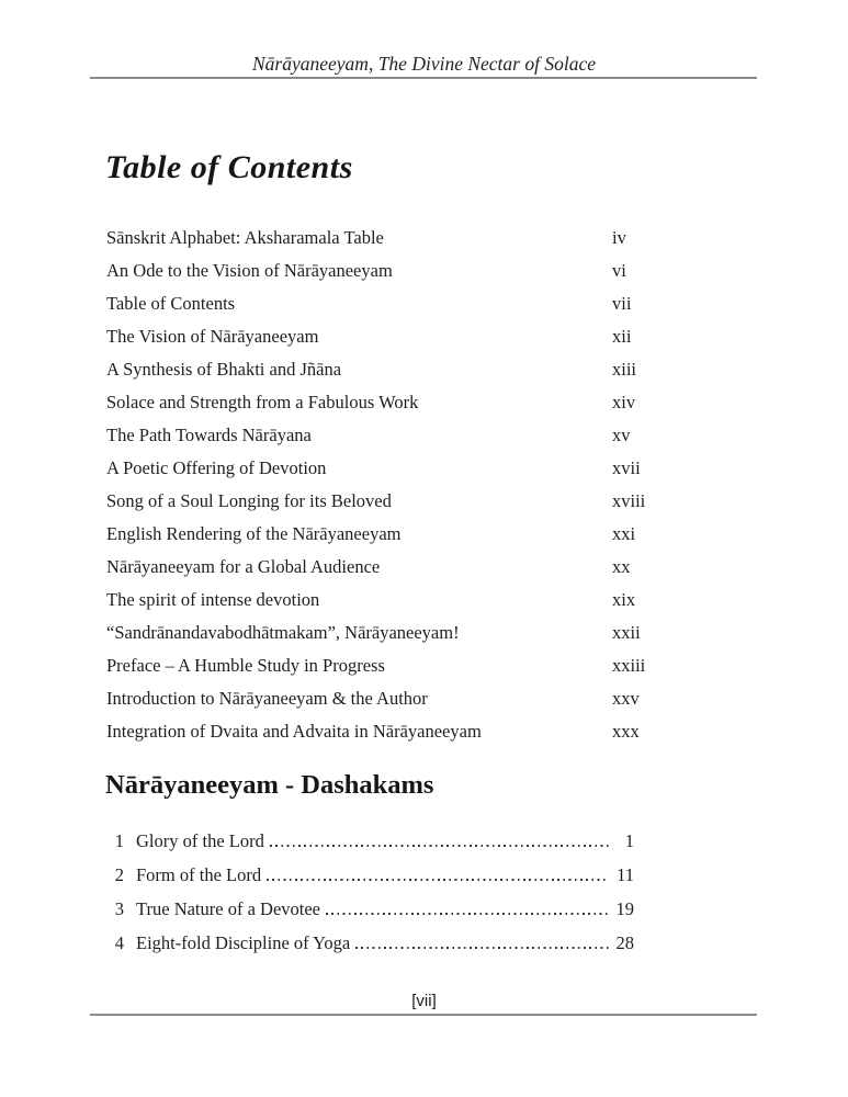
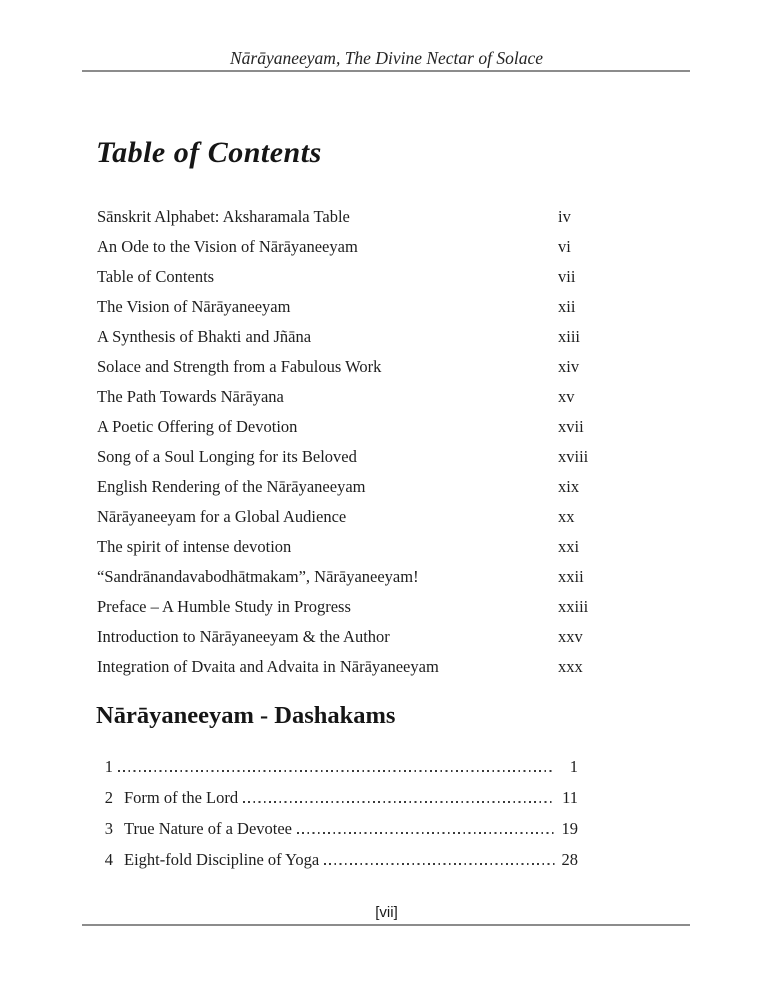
  Nārāyaneeyam, The Divine Nectar of Solace
  Table of Contents
  Sānskrit Alphabet: Aksharamala Table
  iv
  An Ode to the Vision of Nārāyaneeyam
  vi
  Table of Contents
  vii
  The Vision of Nārāyaneeyam
  xii
  A Synthesis of Bhakti and Jñāna
  xiii
  Solace and Strength from a Fabulous Work
  xiv
  The Path Towards Nārāyana
  xv
  A Poetic Offering of Devotion
  xvii
  Song of a Soul Longing for its Beloved
  xviii
  English Rendering of the Nārāyaneeyam
- xxi
+ xix
  Nārāyaneeyam for a Global Audience
  xx
  The spirit of intense devotion
- xix
+ xxi
  “Sandrānandavabodhātmakam”, Nārāyaneeyam!
  xxii
  Preface – A Humble Study in Progress
  xxiii
  Introduction to Nārāyaneeyam & the Author
  xxv
  Integration of Dvaita and Advaita in Nārāyaneeyam
  xxx
  Nārāyaneeyam - Dashakams
  1
- Glory of the Lord
  1
  2
  Form of the Lord
  11
  3
  True Nature of a Devotee
  19
  4
  Eight-fold Discipline of Yoga
  28
  [vii]
